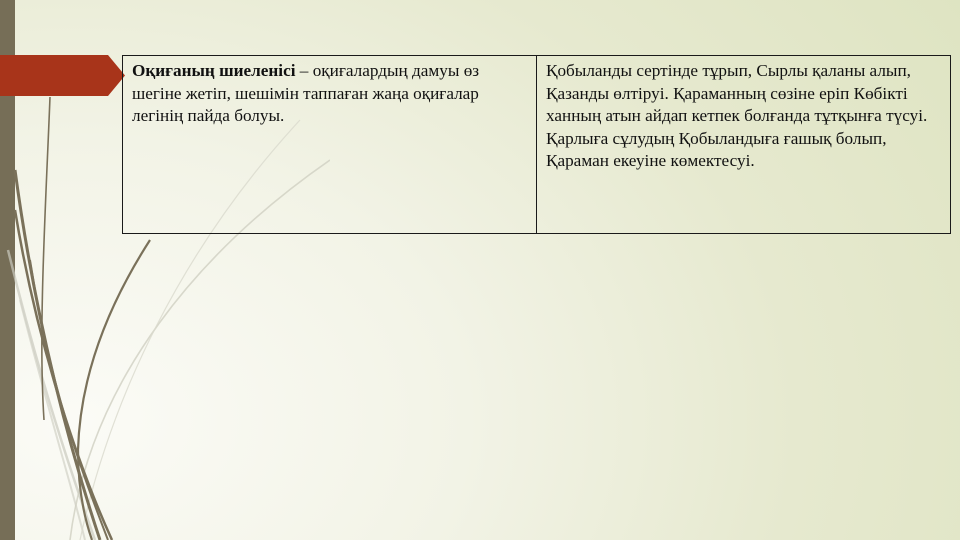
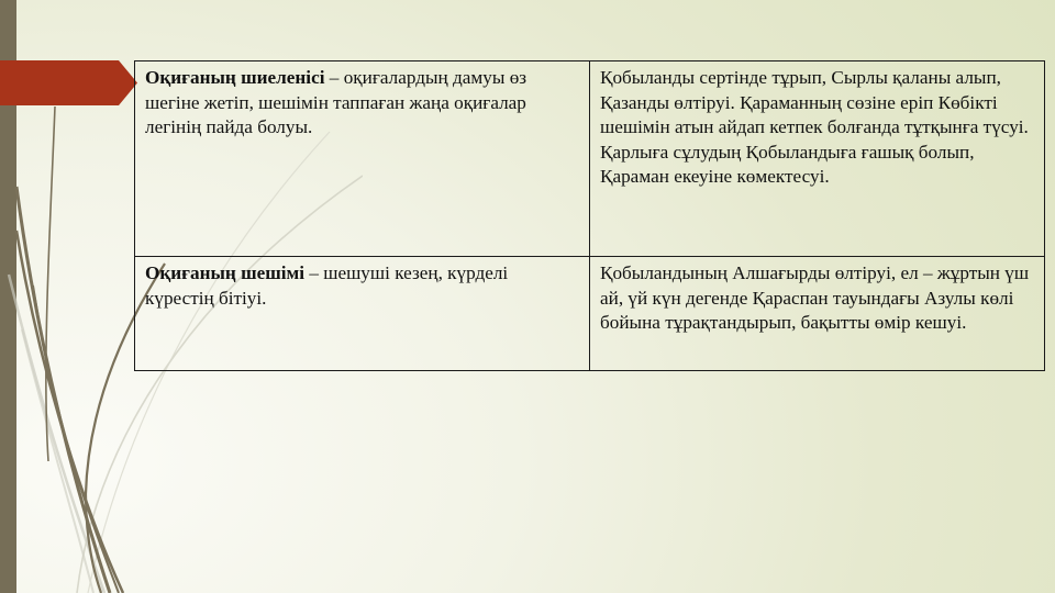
- Оқиғаның шиеленісі – оқиғалардың дамуы өз шегіне жетіп, шешімін таппаған жаңа оқиғалар легінің пайда болуы.	Қобыланды сертінде тұрып, Сырлы қаланы алып, Қазанды өлтіруі. Қараманның сөзіне еріп Көбікті ханның атын айдап кетпек болғанда тұтқынға түсуі. Қарлыға сұлудың Қобыландыға ғашық болып, Қараман екеуіне көмектесуі.
+ Оқиғаның шиеленісі – оқиғалардың дамуы өз шегіне жетіп, шешімін таппаған жаңа оқиғалар легінің пайда болуы.	Қобыланды сертінде тұрып, Сырлы қаланы алып, Қазанды өлтіруі. Қараманның сөзіне еріп Көбікті шешімін атын айдап кетпек болғанда тұтқынға түсуі. Қарлыға сұлудың Қобыландыға ғашық болып, Қараман екеуіне көмектесуі.
+ Оқиғаның шешімі – шешуші кезең, күрделі күрестің бітіуі.	Қобыландының Алшағырды өлтіруі, ел – жұртын үш ай, үй күн дегенде Қараспан тауындағы Азулы көлі бойына тұрақтандырып, бақытты өмір кешуі.
